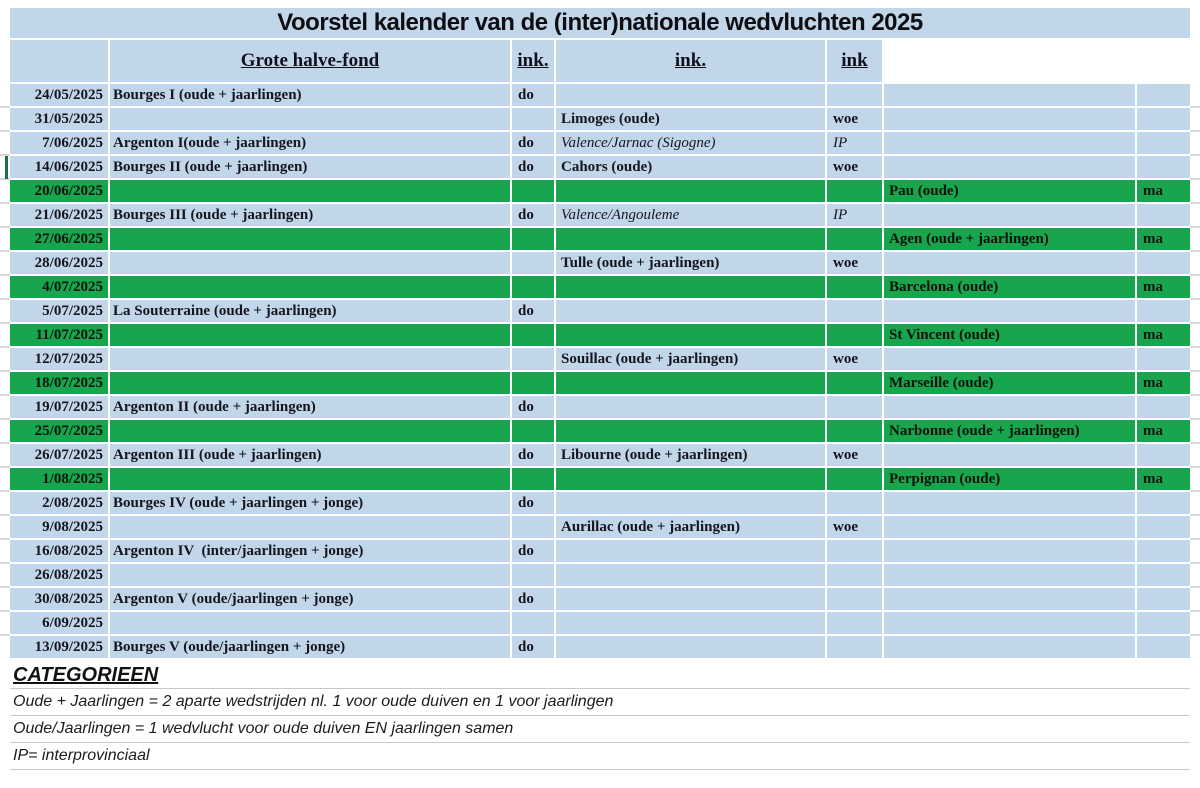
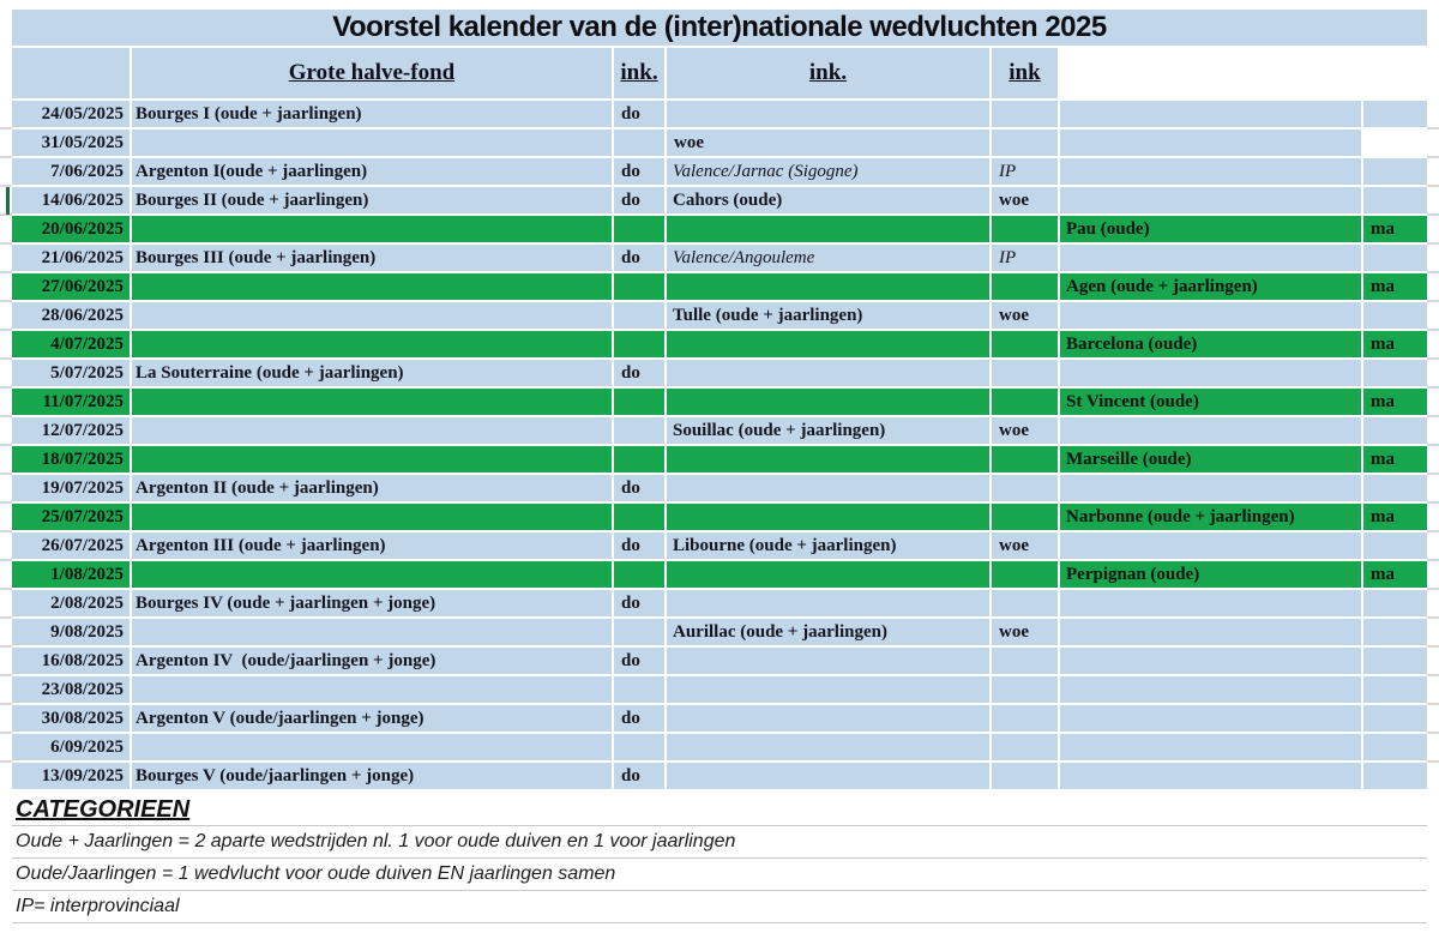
  Voorstel kalender van de (inter)nationale wedvluchten 2025
  Grote halve-fond
  ink.
  ink.
  ink
  24/05/2025
  Bourges I (oude + jaarlingen)
  do
  31/05/2025
- Limoges (oude)
  woe
  7/06/2025
  Argenton I(oude + jaarlingen)
  do
  Valence/Jarnac (Sigogne)
  IP
  14/06/2025
  Bourges II (oude + jaarlingen)
  do
  Cahors (oude)
  woe
  20/06/2025
  Pau (oude)
  ma
  21/06/2025
  Bourges III (oude + jaarlingen)
  do
  Valence/Angouleme
  IP
  27/06/2025
  Agen (oude + jaarlingen)
  ma
  28/06/2025
  Tulle (oude + jaarlingen)
  woe
  4/07/2025
  Barcelona (oude)
  ma
  5/07/2025
  La Souterraine (oude + jaarlingen)
  do
  11/07/2025
  St Vincent (oude)
  ma
  12/07/2025
  Souillac (oude + jaarlingen)
  woe
  18/07/2025
  Marseille (oude)
  ma
  19/07/2025
  Argenton II (oude + jaarlingen)
  do
  25/07/2025
  Narbonne (oude + jaarlingen)
  ma
  26/07/2025
  Argenton III (oude + jaarlingen)
  do
  Libourne (oude + jaarlingen)
  woe
  1/08/2025
  Perpignan (oude)
  ma
  2/08/2025
  Bourges IV (oude + jaarlingen + jonge)
  do
  9/08/2025
  Aurillac (oude + jaarlingen)
  woe
  16/08/2025
- Argenton IV (inter/jaarlingen + jonge)
+ Argenton IV (oude/jaarlingen + jonge)
  do
- 26/08/2025
+ 23/08/2025
  30/08/2025
  Argenton V (oude/jaarlingen + jonge)
  do
  6/09/2025
  13/09/2025
  Bourges V (oude/jaarlingen + jonge)
  do
  CATEGORIEEN
  Oude + Jaarlingen = 2 aparte wedstrijden nl. 1 voor oude duiven en 1 voor jaarlingen
  Oude/Jaarlingen = 1 wedvlucht voor oude duiven EN jaarlingen samen
  IP= interprovinciaal
